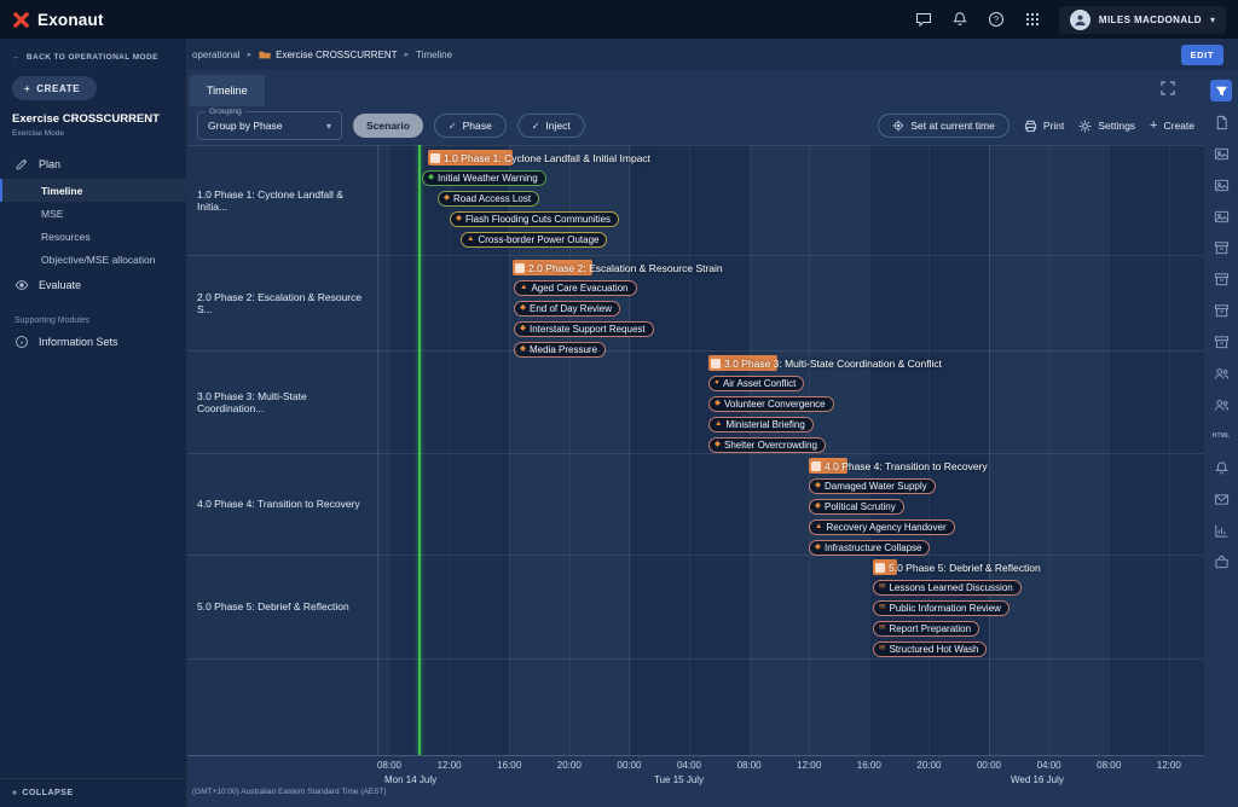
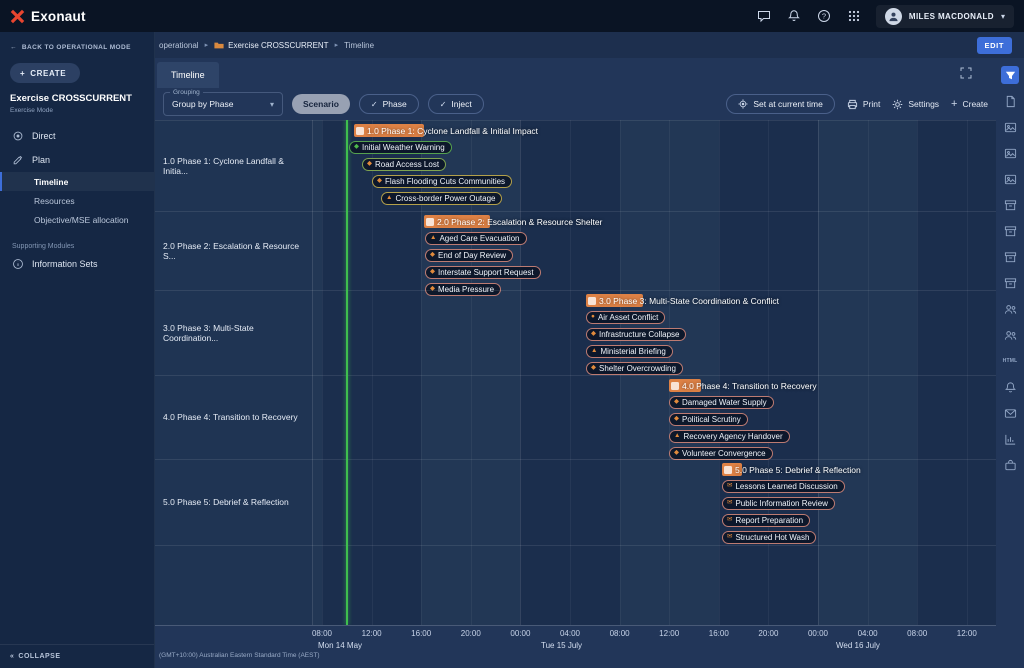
  Exonaut
  ?
  MILES MACDONALD
  ▾
  +
  CREATE
  Exercise CROSSCURRENT
+ Direct
  Plan
  Timeline
- MSE
  Resources
  Objective/MSE allocation
- Evaluate
  Information Sets
  operational
  Exercise CROSSCURRENT
  Timeline
  EDIT
  Timeline
  Group by Phase
  ▾
  Scenario
  ✓
  Phase
  ✓
  Inject
  Set at current time
  Print
  Settings
  +
  Create
  1.0 Phase 1: Cyclone Landfall & Initia...
  1.0 Phase 1: Cyclone Landfall & Initial Impact
  Initial Weather Warning
  Road Access Lost
  Flash Flooding Cuts Communities
  Cross-border Power Outage
  2.0 Phase 2: Escalation & Resource S...
- 2.0 Phase 2: Escalation & Resource Strain
+ 2.0 Phase 2: Escalation & Resource Shelter
  Aged Care Evacuation
  End of Day Review
  Interstate Support Request
  Media Pressure
  3.0 Phase 3: Multi-State Coordination...
  3.0 Phase 3: Multi-State Coordination & Conflict
  Air Asset Conflict
- Volunteer Convergence
+ Infrastructure Collapse
  Ministerial Briefing
  Shelter Overcrowding
  4.0 Phase 4: Transition to Recovery
  4.0 Phase 4: Transition to Recovery
  Damaged Water Supply
  Political Scrutiny
  Recovery Agency Handover
- Infrastructure Collapse
+ Volunteer Convergence
  5.0 Phase 5: Debrief & Reflection
  5.0 Phase 5: Debrief & Reflection
  Lessons Learned Discussion
  Public Information Review
  Report Preparation
  Structured Hot Wash
  08:00
  12:00
  16:00
  20:00
  00:00
  04:00
  08:00
  12:00
  16:00
  20:00
  00:00
  04:00
  08:00
  12:00
- Mon 14 July
+ Mon 14 May
  Tue 15 July
  Wed 16 July
